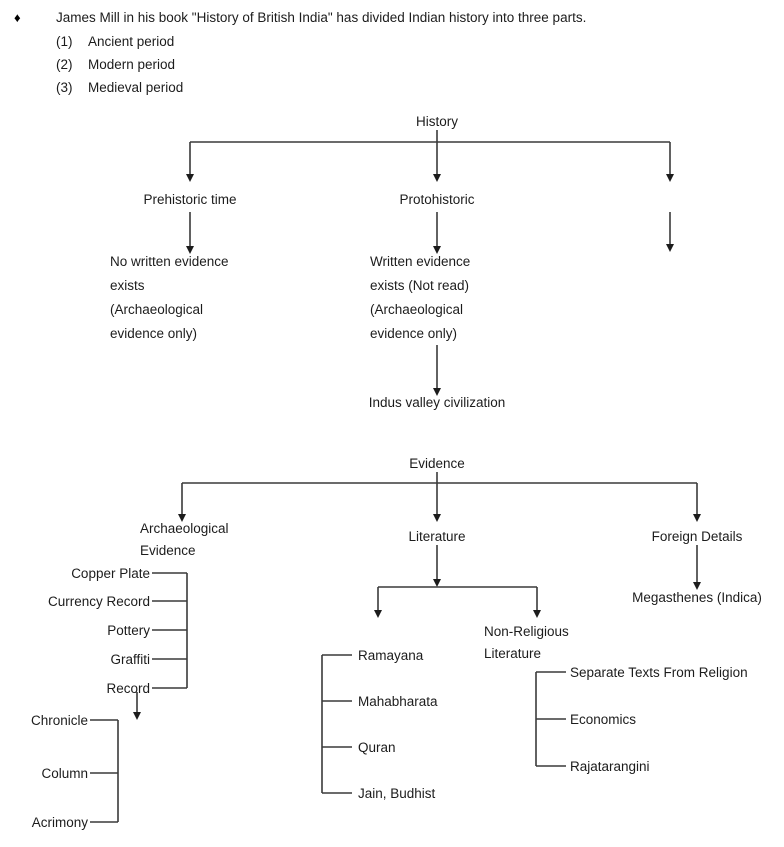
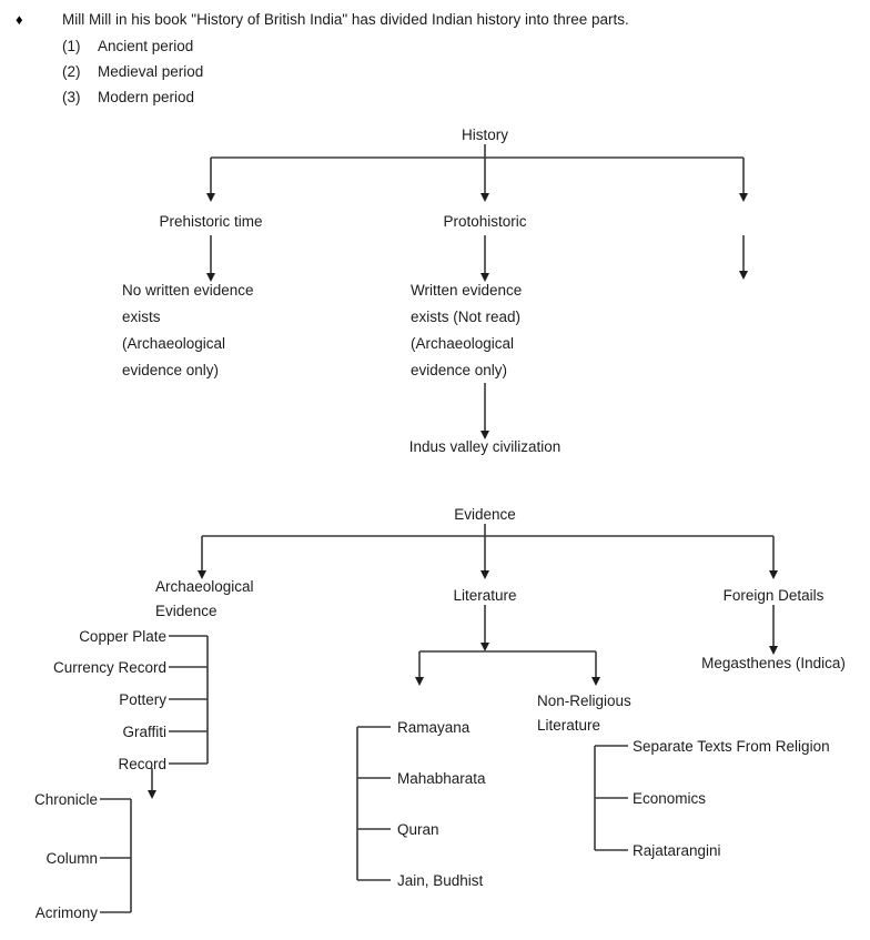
  ♦
- James Mill in his book "History of British India" has divided Indian history into three parts.
+ Mill Mill in his book "History of British India" has divided Indian history into three parts.
  (1)
  Ancient period
  (2)
- Modern period
+ Medieval period
  (3)
- Medieval period
+ Modern period
  History
  Prehistoric time
  Protohistoric
  No written evidence
  exists
  (Archaeological
  evidence only)
  Written evidence
  exists (Not read)
  (Archaeological
  evidence only)
  Indus valley civilization
  Evidence
  Archaeological
  Evidence
  Literature
  Foreign Details
  Megasthenes (Indica)
  Copper Plate
  Currency Record
  Pottery
  Graffiti
  Record
  Chronicle
  Column
  Acrimony
  Non-Religious
  Literature
  Ramayana
  Mahabharata
  Quran
  Jain, Budhist
  Separate Texts From Religion
  Economics
  Rajatarangini
